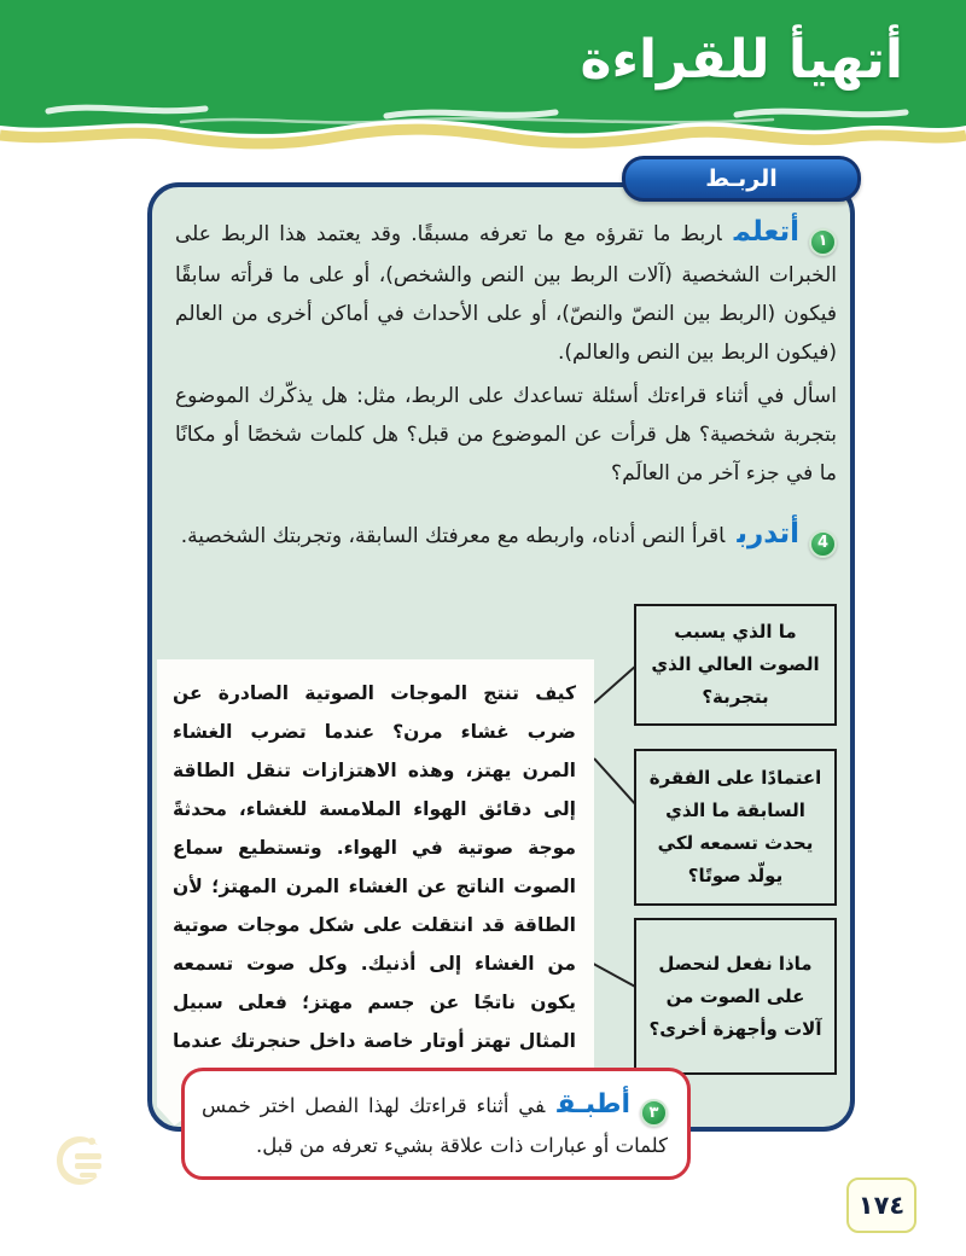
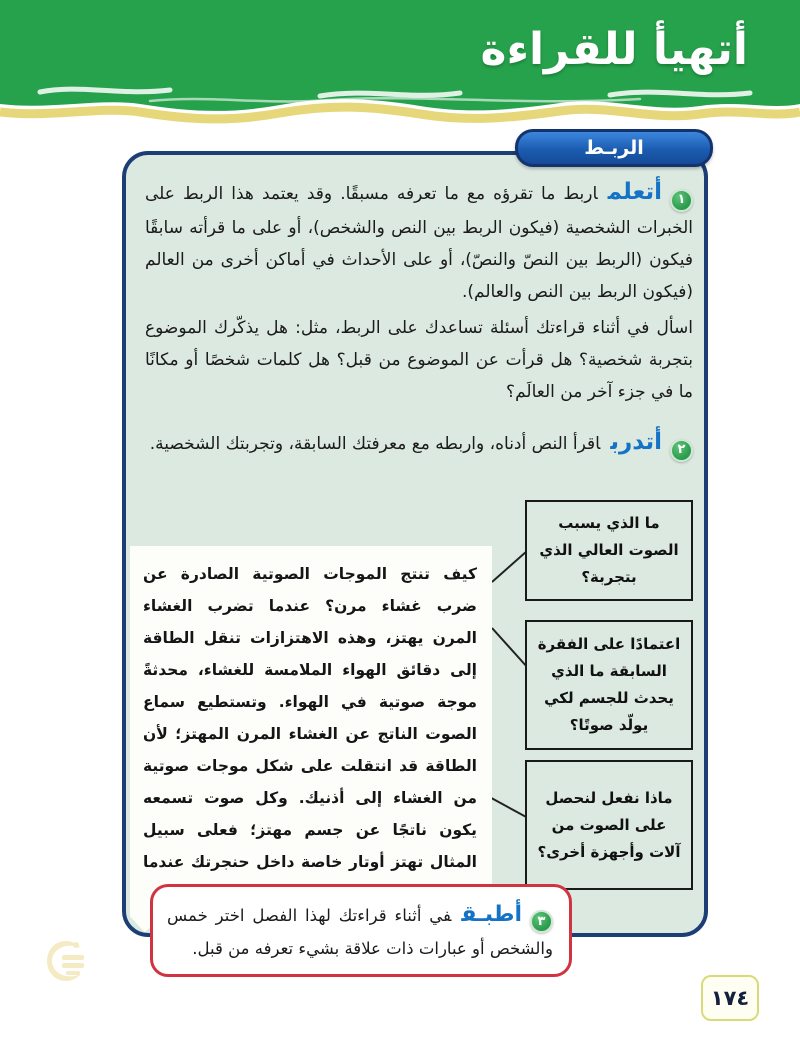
  أتهيأ للقراءة
  الربـط
- ١أتعلماربط ما تقرؤه مع ما تعرفه مسبقًا. وقد يعتمد هذا الربط على الخبرات الشخصية (آلات الربط بين النص والشخص)، أو على ما قرأته سابقًا فيكون (الربط بين النصّ والنصّ)، أو على الأحداث في أماكن أخرى من العالم (فيكون الربط بين النص والعالم).
+ ١أتعلماربط ما تقرؤه مع ما تعرفه مسبقًا. وقد يعتمد هذا الربط على الخبرات الشخصية (فيكون الربط بين النص والشخص)، أو على ما قرأته سابقًا فيكون (الربط بين النصّ والنصّ)، أو على الأحداث في أماكن أخرى من العالم (فيكون الربط بين النص والعالم).
  اسأل في أثناء قراءتك أسئلة تساعدك على الربط، مثل: هل يذكّرك الموضوع بتجربة شخصية؟ هل قرأت عن الموضوع من قبل؟ هل كلمات شخصًا أو مكانًا ما في جزء آخر من العالَم؟
- 4أتدرباقرأ النص أدناه، واربطه مع معرفتك السابقة، وتجربتك الشخصية.
+ ٢أتدرباقرأ النص أدناه، واربطه مع معرفتك السابقة، وتجربتك الشخصية.
  كيف تنتج الموجات الصوتية الصادرة عن ضرب غشاء مرن؟ عندما تضرب الغشاء المرن يهتز، وهذه الاهتزازات تنقل الطاقة إلى دقائق الهواء الملامسة للغشاء، محدثةً موجة صوتية في الهواء. وتستطيع سماع الصوت الناتج عن الغشاء المرن المهتز؛ لأن الطاقة قد انتقلت على شكل موجات صوتية من الغشاء إلى أذنيك. وكل صوت تسمعه يكون ناتجًا عن جسم مهتز؛ فعلى سبيل المثال تهتز أوتار خاصة داخل حنجرتك عندما
  ما الذي يسبب الصوت العالي الذي بتجربة؟
- اعتمادًا على الفقرة السابقة ما الذي يحدث تسمعه لكي يولّد صوتًا؟
+ اعتمادًا على الفقرة السابقة ما الذي يحدث للجسم لكي يولّد صوتًا؟
  ماذا نفعل لنحصل على الصوت من آلات وأجهزة أخرى؟
- ٣أطبـقفي أثناء قراءتك لهذا الفصل اختر خمس كلمات أو عبارات ذات علاقة بشيء تعرفه من قبل.
+ ٣أطبـقفي أثناء قراءتك لهذا الفصل اختر خمس والشخص أو عبارات ذات علاقة بشيء تعرفه من قبل.
  ١٧٤
